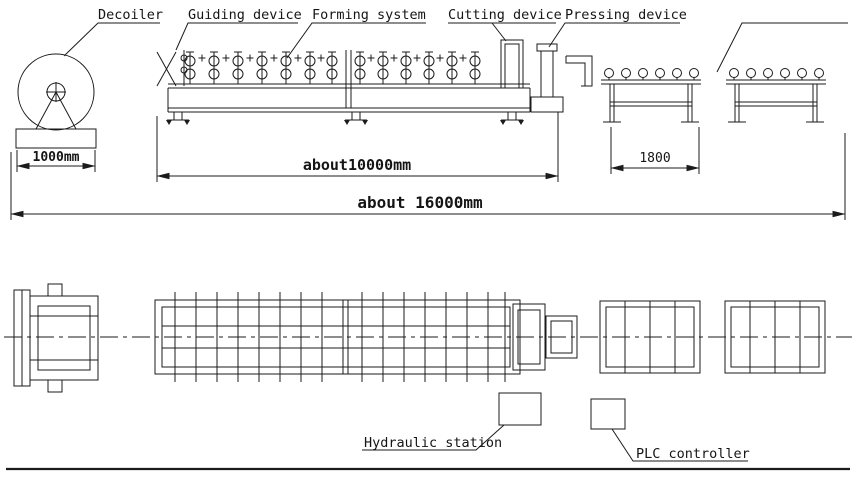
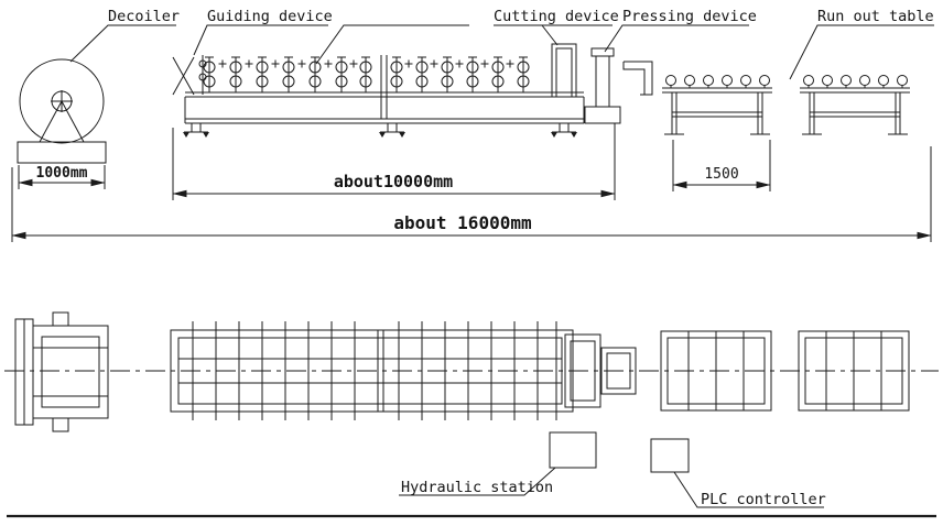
  1000mm
  about10000mm
- 1800
+ 1500
  about 16000mm
  Decoiler
  Guiding device
- Forming system
  Cutting device
  Pressing device
+ Run out table
  Hydraulic station
  PLC controller
